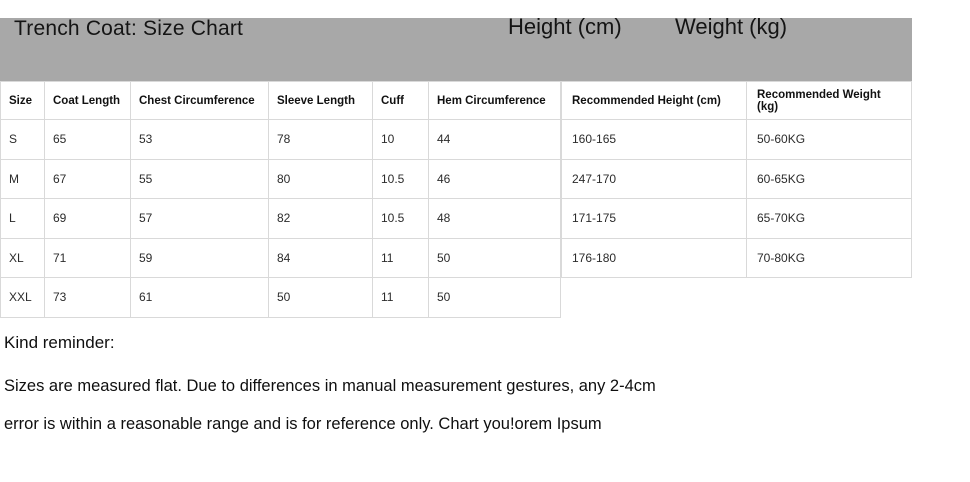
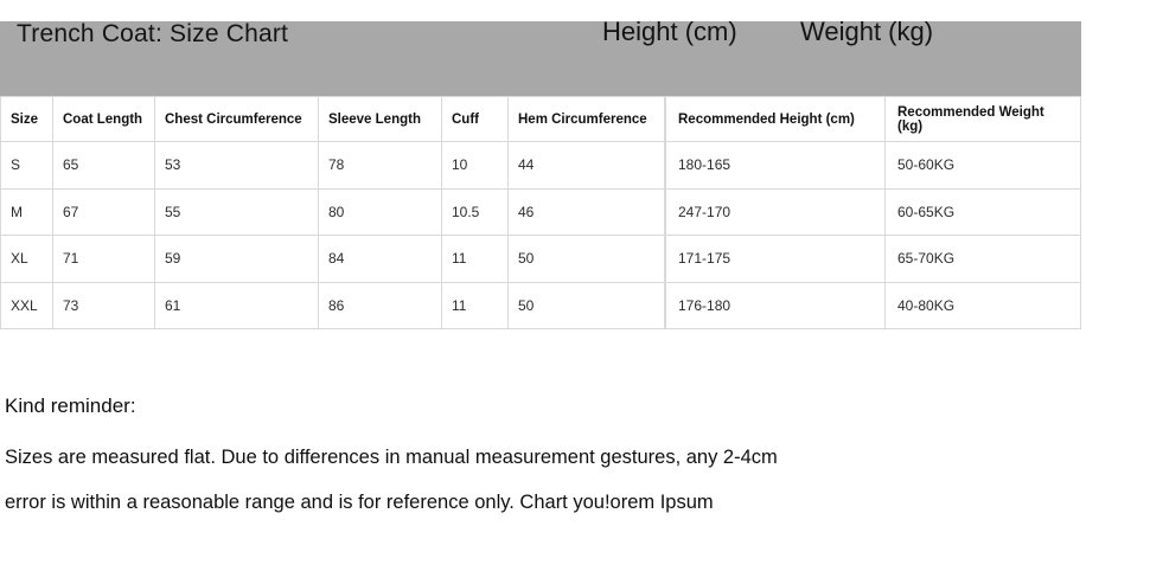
  Trench Coat: Size Chart
  Height (cm)
  Weight (kg)
  Size	Coat Length	Chest Circumference	Sleeve Length	Cuff	Hem Circumference
  S	65	53	78	10	44
  M	67	55	80	10.5	46
- L	69	57	82	10.5	48
  XL	71	59	84	11	50
- XXL	73	61	50	11	50
+ XXL	73	61	86	11	50
  Recommended Height (cm)	Recommended Weight (kg)
- 160-165	50-60KG
+ 180-165	50-60KG
  247-170	60-65KG
  171-175	65-70KG
- 176-180	70-80KG
+ 176-180	40-80KG
  Kind reminder:
  Sizes are measured flat. Due to differences in manual measurement gestures, any 2-4cm
  error is within a reasonable range and is for reference only. Chart you!orem Ipsum
